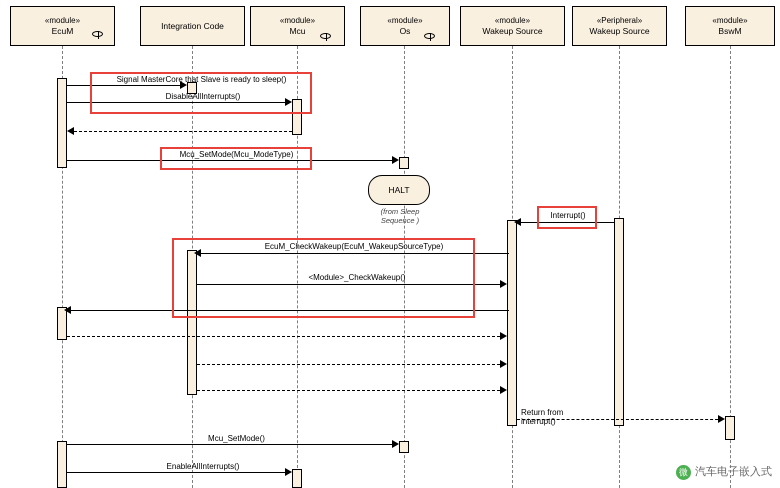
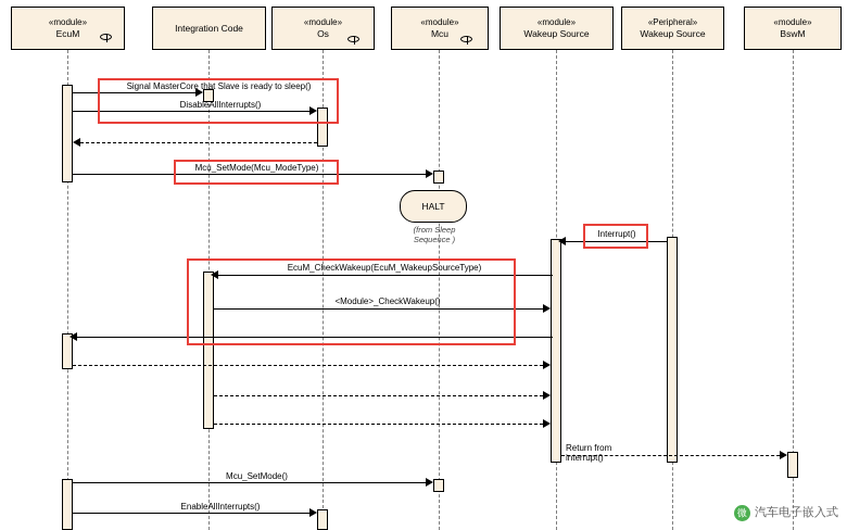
  «module»
  EcuM
  Integration Code
  «module»
- Mcu
+ Os
  «module»
- Os
+ Mcu
  «module»
  Wakeup Source
  «Peripheral»
  Wakeup Source
  «module»
  BswM
  Signal MasterCore that Slave is ready to sleep()
  DisableAllInterrupts()
  Mcu_SetMode(Mcu_ModeType)
  HALT
  (from Sleep
  Sequence )
  Interrupt()
  EcuM_CheckWakeup(EcuM_WakeupSourceType)
  <Module>_CheckWakeup()
  Return from interrupt()
  Mcu_SetMode()
  EnableAllInterrupts()
  微
  汽车电子嵌入式
